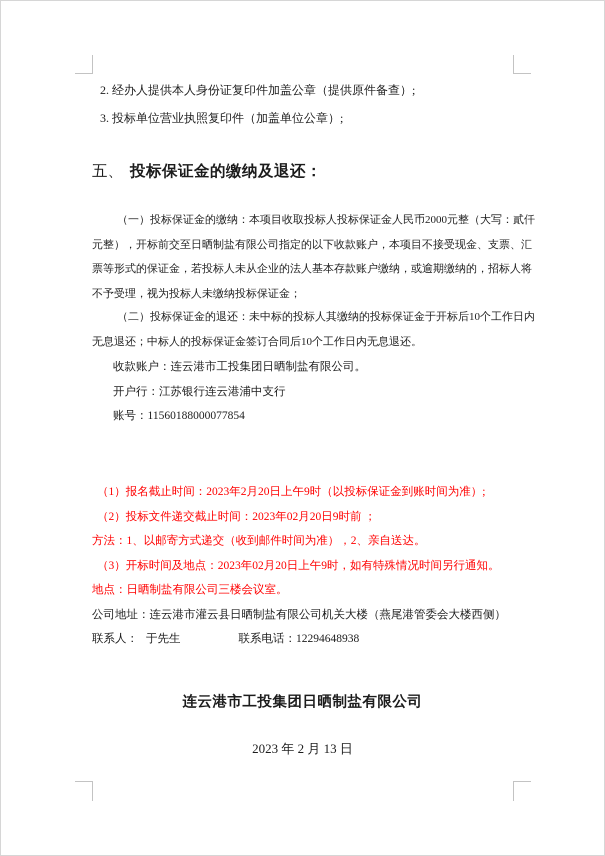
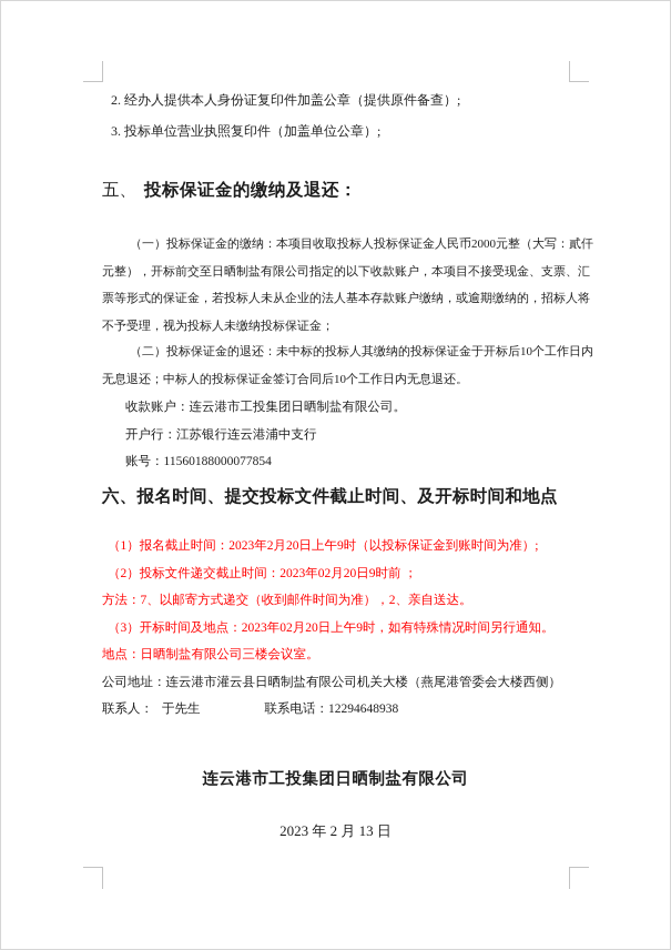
  2. 经办人提供本人身份证复印件加盖公章（提供原件备查）;
  3. 投标单位营业执照复印件（加盖单位公章）;
  五、 投标保证金的缴纳及退还：
  （一）投标保证金的缴纳：本项目收取投标人投标保证金人民币2000元整（大写：貳仟
  元整），开标前交至日晒制盐有限公司指定的以下收款账户，本项目不接受现金、支票、汇
  票等形式的保证金，若投标人未从企业的法人基本存款账户缴纳，或逾期缴纳的，招标人将
  不予受理，视为投标人未缴纳投标保证金；
  （二）投标保证金的退还：未中标的投标人其缴纳的投标保证金于开标后10个工作日内
  无息退还；中标人的投标保证金签订合同后10个工作日内无息退还。
  收款账户：连云港市工投集团日晒制盐有限公司。
  开户行：江苏银行连云港浦中支行
  账号：11560188000077854
+ 六、报名时间、提交投标文件截止时间、及开标时间和地点
  （1）报名截止时间：2023年2月20日上午9时（以投标保证金到账时间为准）;
  （2）投标文件递交截止时间：2023年02月20日9时前 ；
- 方法：1、以邮寄方式递交（收到邮件时间为准），2、亲自送达。
+ 方法：7、以邮寄方式递交（收到邮件时间为准），2、亲自送达。
  （3）开标时间及地点：2023年02月20日上午9时，如有特殊情况时间另行通知。
  地点：日晒制盐有限公司三楼会议室。
  公司地址：连云港市灌云县日晒制盐有限公司机关大楼（燕尾港管委会大楼西侧）
  联系人： 于先生 联系电话：12294648938
  连云港市工投集团日晒制盐有限公司
  2023 年 2 月 13 日
